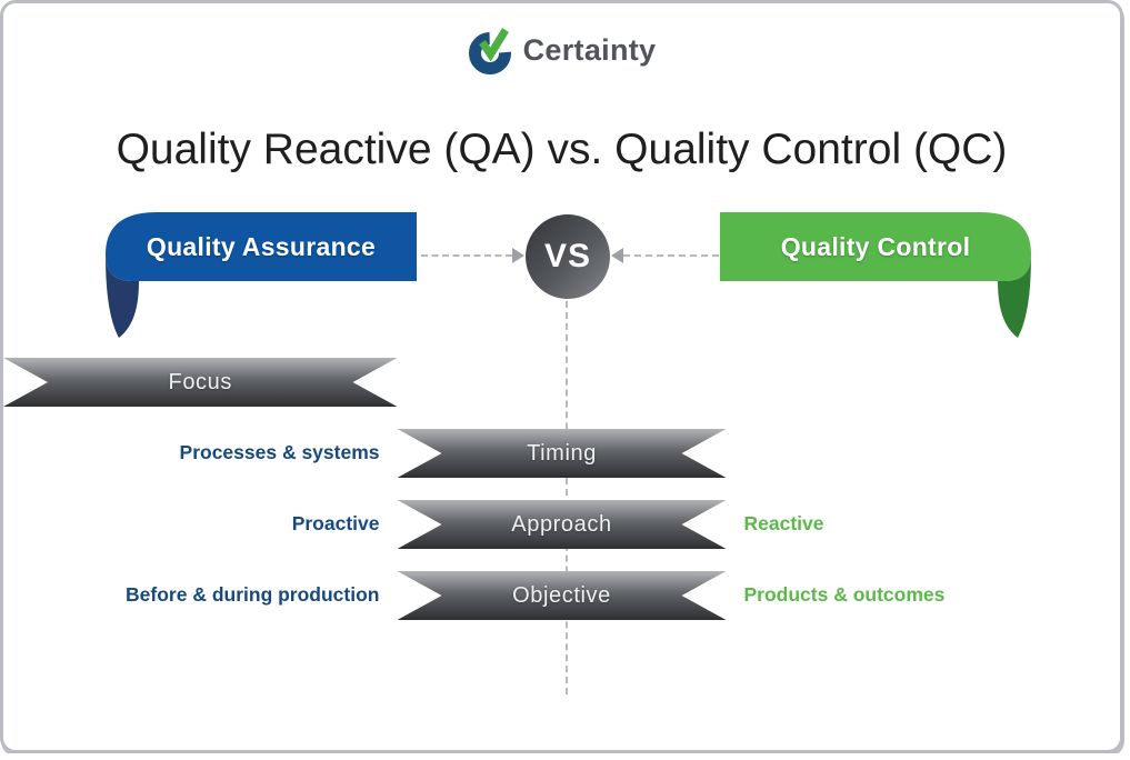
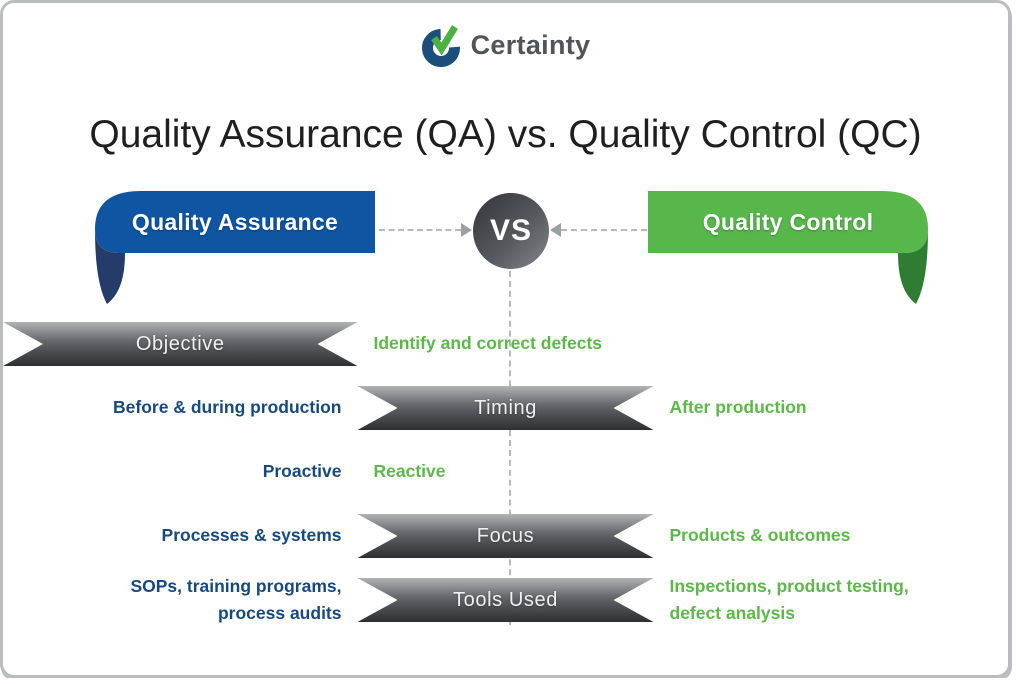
  Certainty
- Quality Reactive (QA) vs. Quality Control (QC)
+ Quality Assurance (QA) vs. Quality Control (QC)
  Quality Assurance
  Quality Control
  VS
- Focus
+ Objective
+ Identify and correct defects
- Processes & systems
+ Before & during production
  Timing
+ After production
  Proactive
- Approach
  Reactive
- Before & during production
+ Processes & systems
- Objective
+ Focus
  Products & outcomes
+ SOPs, training programs, process audits
+ Tools Used
+ Inspections, product testing, defect analysis
